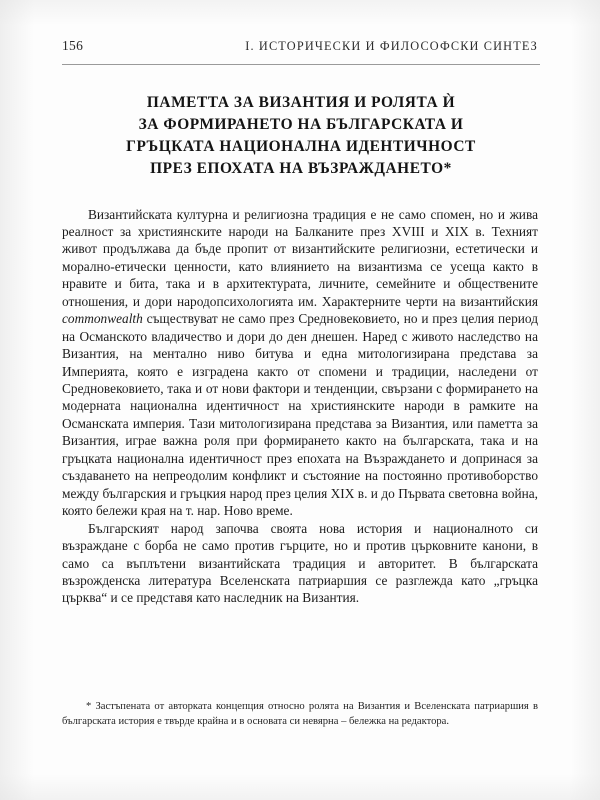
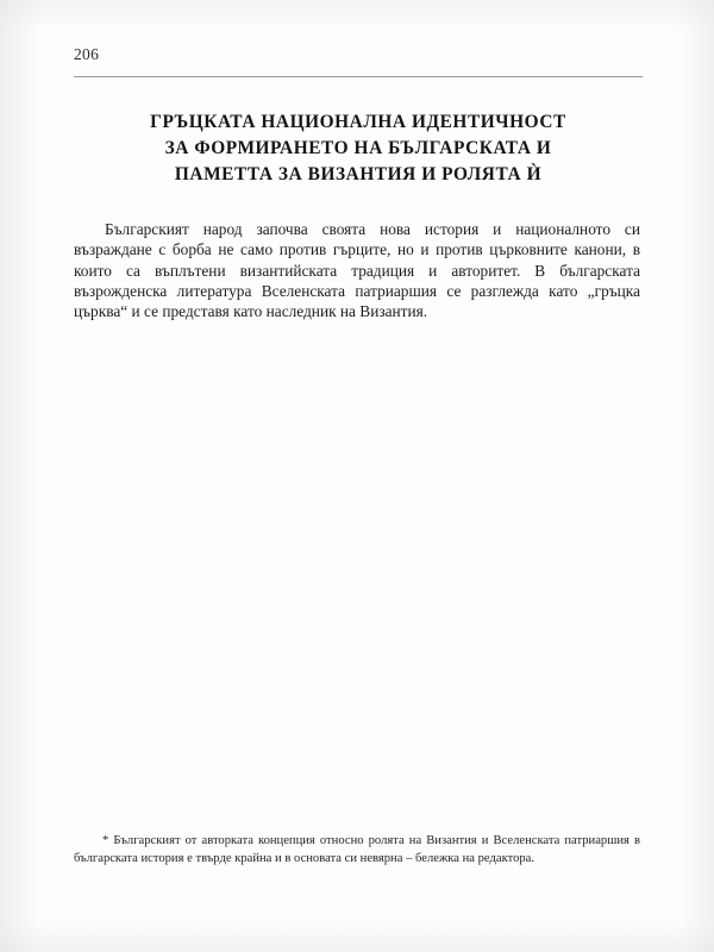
- 156
+ 206
- I. ИСТОРИЧЕСКИ И ФИЛОСОФСКИ СИНТЕЗ
- ПАМЕТТА ЗА ВИЗАНТИЯ И РОЛЯТА Ѝ
+ ГРЪЦКАТА НАЦИОНАЛНА ИДЕНТИЧНОСТ
  ЗА ФОРМИРАНЕТО НА БЪЛГАРСКАТА И
- ГРЪЦКАТА НАЦИОНАЛНА ИДЕНТИЧНОСТ
+ ПАМЕТТА ЗА ВИЗАНТИЯ И РОЛЯТА Ѝ
- ПРЕЗ ЕПОХАТА НА ВЪЗРАЖДАНЕТО*
- Византийската културна и религиозна традиция е не само спомен, но и жива реалност за християнските народи на Балканите през XVIII и XIX в. Техният живот продължава да бъде пропит от византийските религиозни, естетически и морално-етически ценности, като влиянието на византизма се усеща както в нравите и бита, така и в архитектурата, личните, семейните и обществените отношения, и дори народопсихологията им. Характерните черти на византийския commonwealth съществуват не само през Средновековието, но и през целия период на Османското владичество и дори до ден днешен. Наред с живото наследство на Византия, на ментално ниво битува и една митологизирана представа за Империята, която е изградена както от спомени и традиции, наследени от Средновековието, така и от нови фактори и тенденции, свързани с формирането на модерната национална идентичност на християнските народи в рамките на Османската империя. Тази митологизирана представа за Византия, или паметта за Византия, играе важна роля при формирането както на българската, така и на гръцката национална идентичност през епохата на Възраждането и допринася за създаването на непреодолим конфликт и състояние на постоянно противоборство между българския и гръцкия народ през целия XIX в. и до Първата световна война, която бележи края на т. нар. Ново време.
- Българският народ започва своята нова история и националното си възраждане с борба не само против гърците, но и против църковните канони, в само са въплътени византийската традиция и авторитет. В българската възрожденска литература Вселенската патриаршия се разглежда като „гръцка църква“ и се представя като наследник на Византия.
+ Българският народ започва своята нова история и националното си възраждане с борба не само против гърците, но и против църковните канони, в които са въплътени византийската традиция и авторитет. В българската възрожденска литература Вселенската патриаршия се разглежда като „гръцка църква“ и се представя като наследник на Византия.
- * Застъпената от авторката концепция относно ролята на Византия и Вселенската патриаршия в българската история е твърде крайна и в основата си невярна – бележка на редактора.
+ * Българският от авторката концепция относно ролята на Византия и Вселенската патриаршия в българската история е твърде крайна и в основата си невярна – бележка на редактора.
